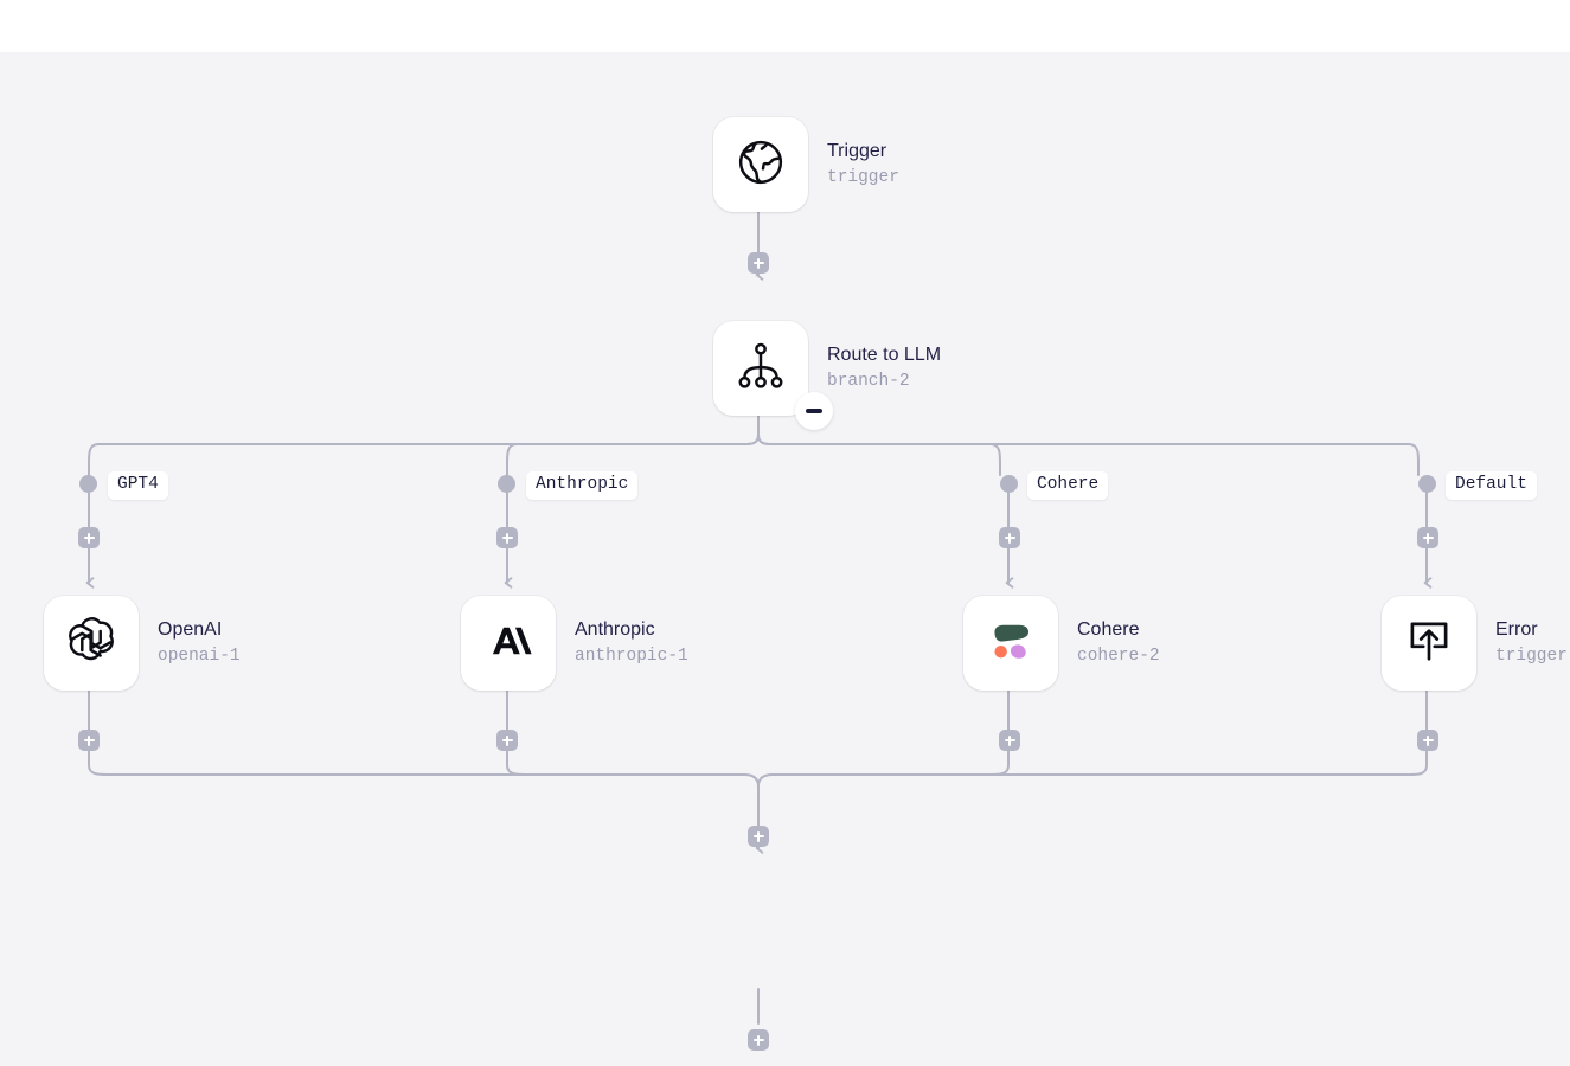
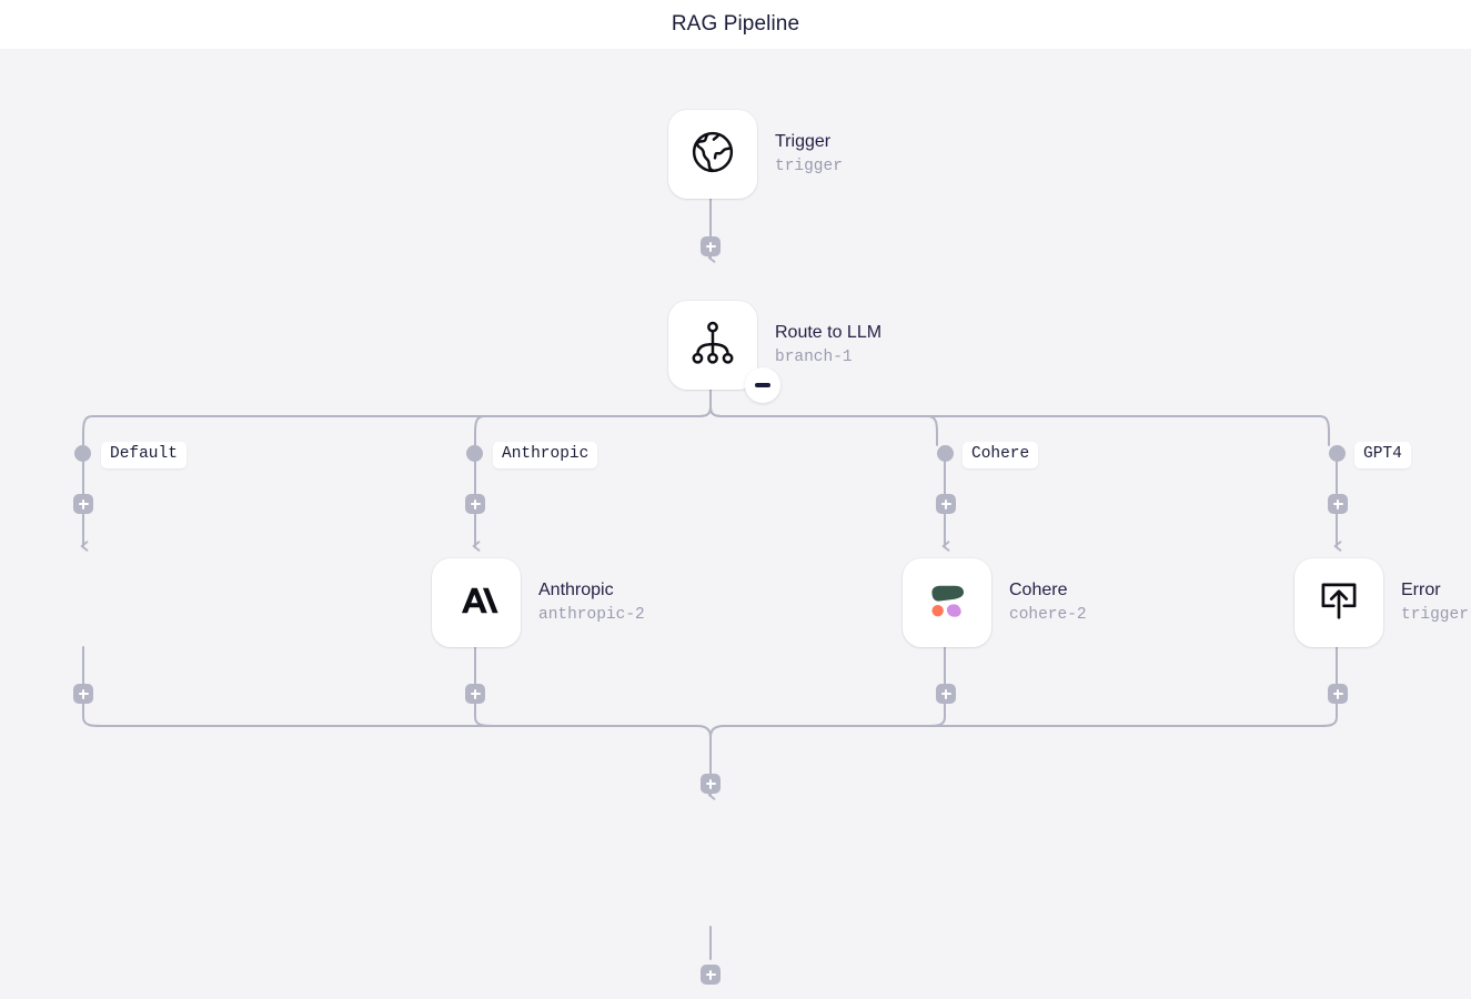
+ RAG Pipeline
- GPT4
+ Default
  Anthropic
  Cohere
- Default
+ GPT4
  Trigger
  trigger
  Route to LLM
- branch-2
+ branch-1
- OpenAI
- openai-1
  Anthropic
- anthropic-1
+ anthropic-2
  Cohere
  cohere-2
  Error
  trigger
